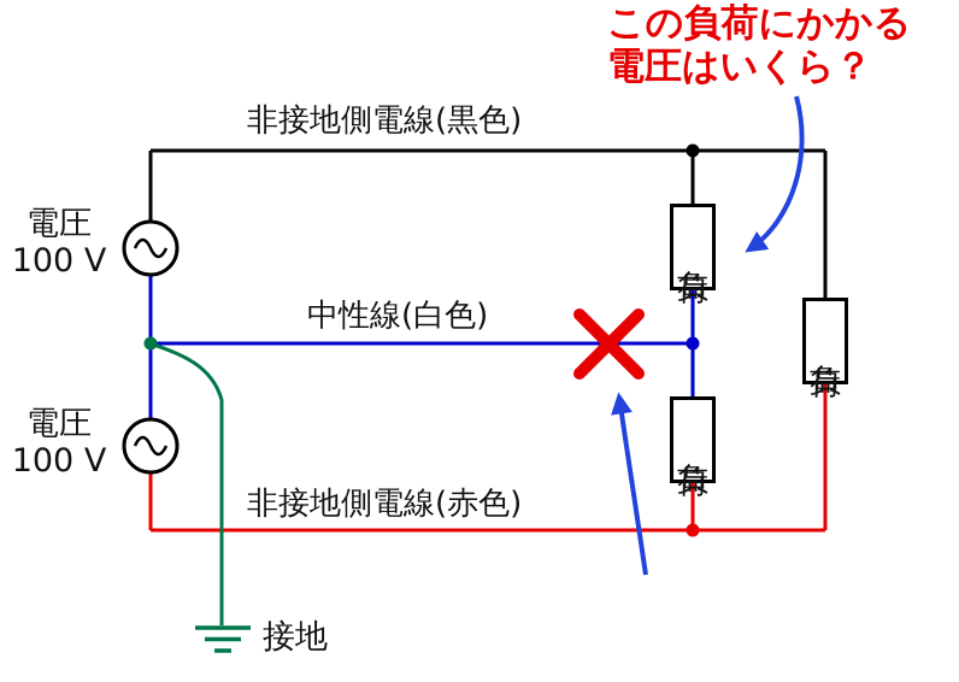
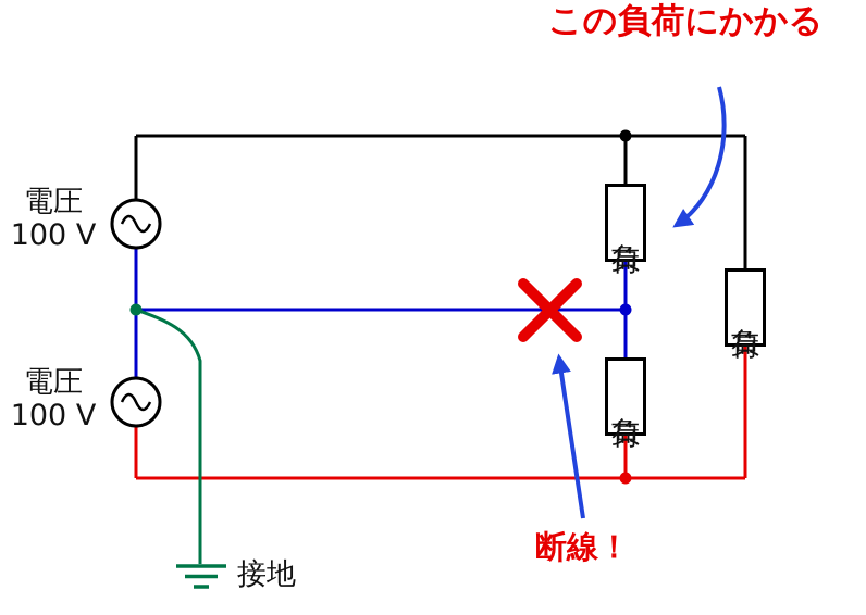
  この負荷にかかる
- 電圧はいくら？
- 非接地側電線(黒色)
- 中性線(白色)
- 非接地側電線(赤色)
  電圧
  100 V
  電圧
  100 V
+ 断線！
  接地
